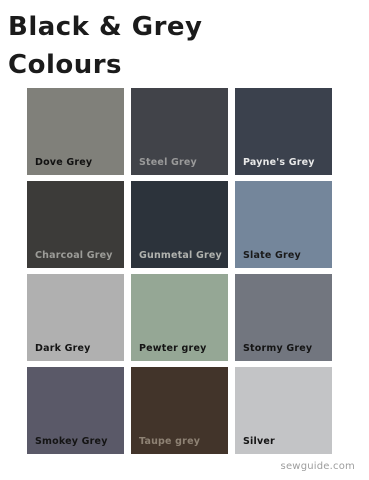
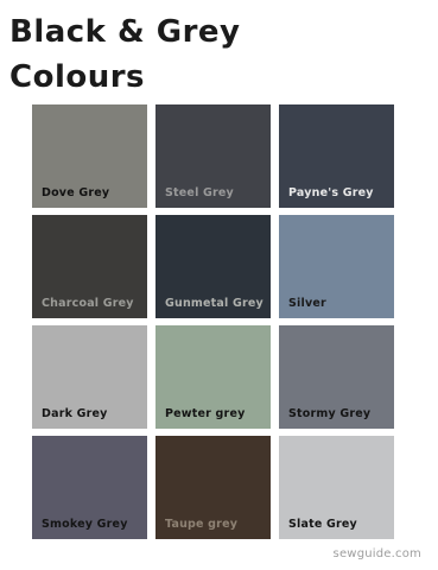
  Black & Grey
  Colours
  Dove Grey
  Steel Grey
  Payne's Grey
  Charcoal Grey
  Gunmetal Grey
- Slate Grey
+ Silver
  Dark Grey
  Pewter grey
  Stormy Grey
  Smokey Grey
  Taupe grey
- Silver
+ Slate Grey
  sewguide.com
